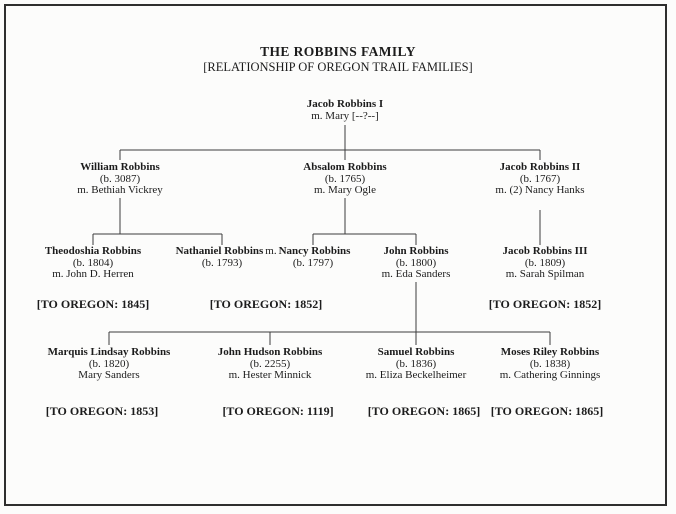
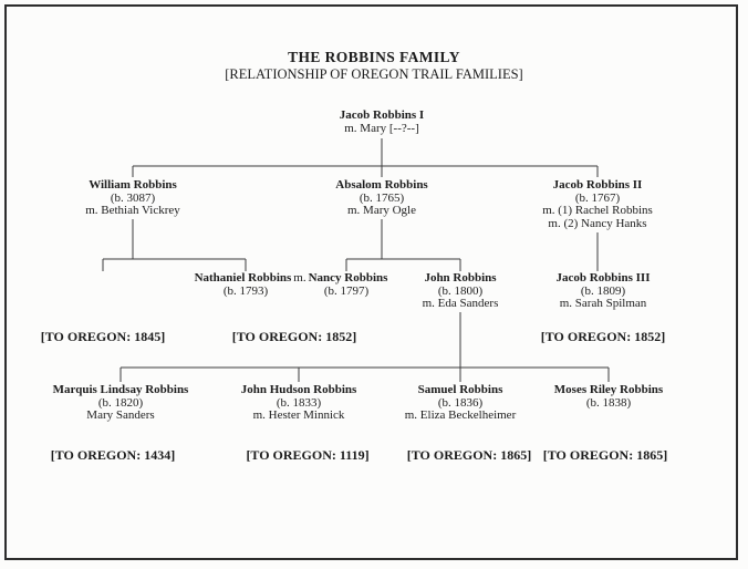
  THE ROBBINS FAMILY
  [RELATIONSHIP OF OREGON TRAIL FAMILIES]
  Jacob Robbins I
  m. Mary [--?--]
  William Robbins
  (b. 3087)
  m. Bethiah Vickrey
  Absalom Robbins
  (b. 1765)
  m. Mary Ogle
  Jacob Robbins II
  (b. 1767)
+ m. (1) Rachel Robbins
  m. (2) Nancy Hanks
- Theodoshia Robbins
- (b. 1804)
- m. John D. Herren
  Nathaniel Robbins m. Nancy Robbins
  (b. 1793)
  (b. 1797)
  John Robbins
  (b. 1800)
  m. Eda Sanders
  Jacob Robbins III
  (b. 1809)
  m. Sarah Spilman
  [TO OREGON: 1845]
  [TO OREGON: 1852]
  [TO OREGON: 1852]
  Marquis Lindsay Robbins
  (b. 1820)
  Mary Sanders
  John Hudson Robbins
- (b. 2255)
+ (b. 1833)
  m. Hester Minnick
  Samuel Robbins
  (b. 1836)
  m. Eliza Beckelheimer
  Moses Riley Robbins
  (b. 1838)
- m. Cathering Ginnings
- [TO OREGON: 1853]
+ [TO OREGON: 1434]
  [TO OREGON: 1119]
  [TO OREGON: 1865]
  [TO OREGON: 1865]
